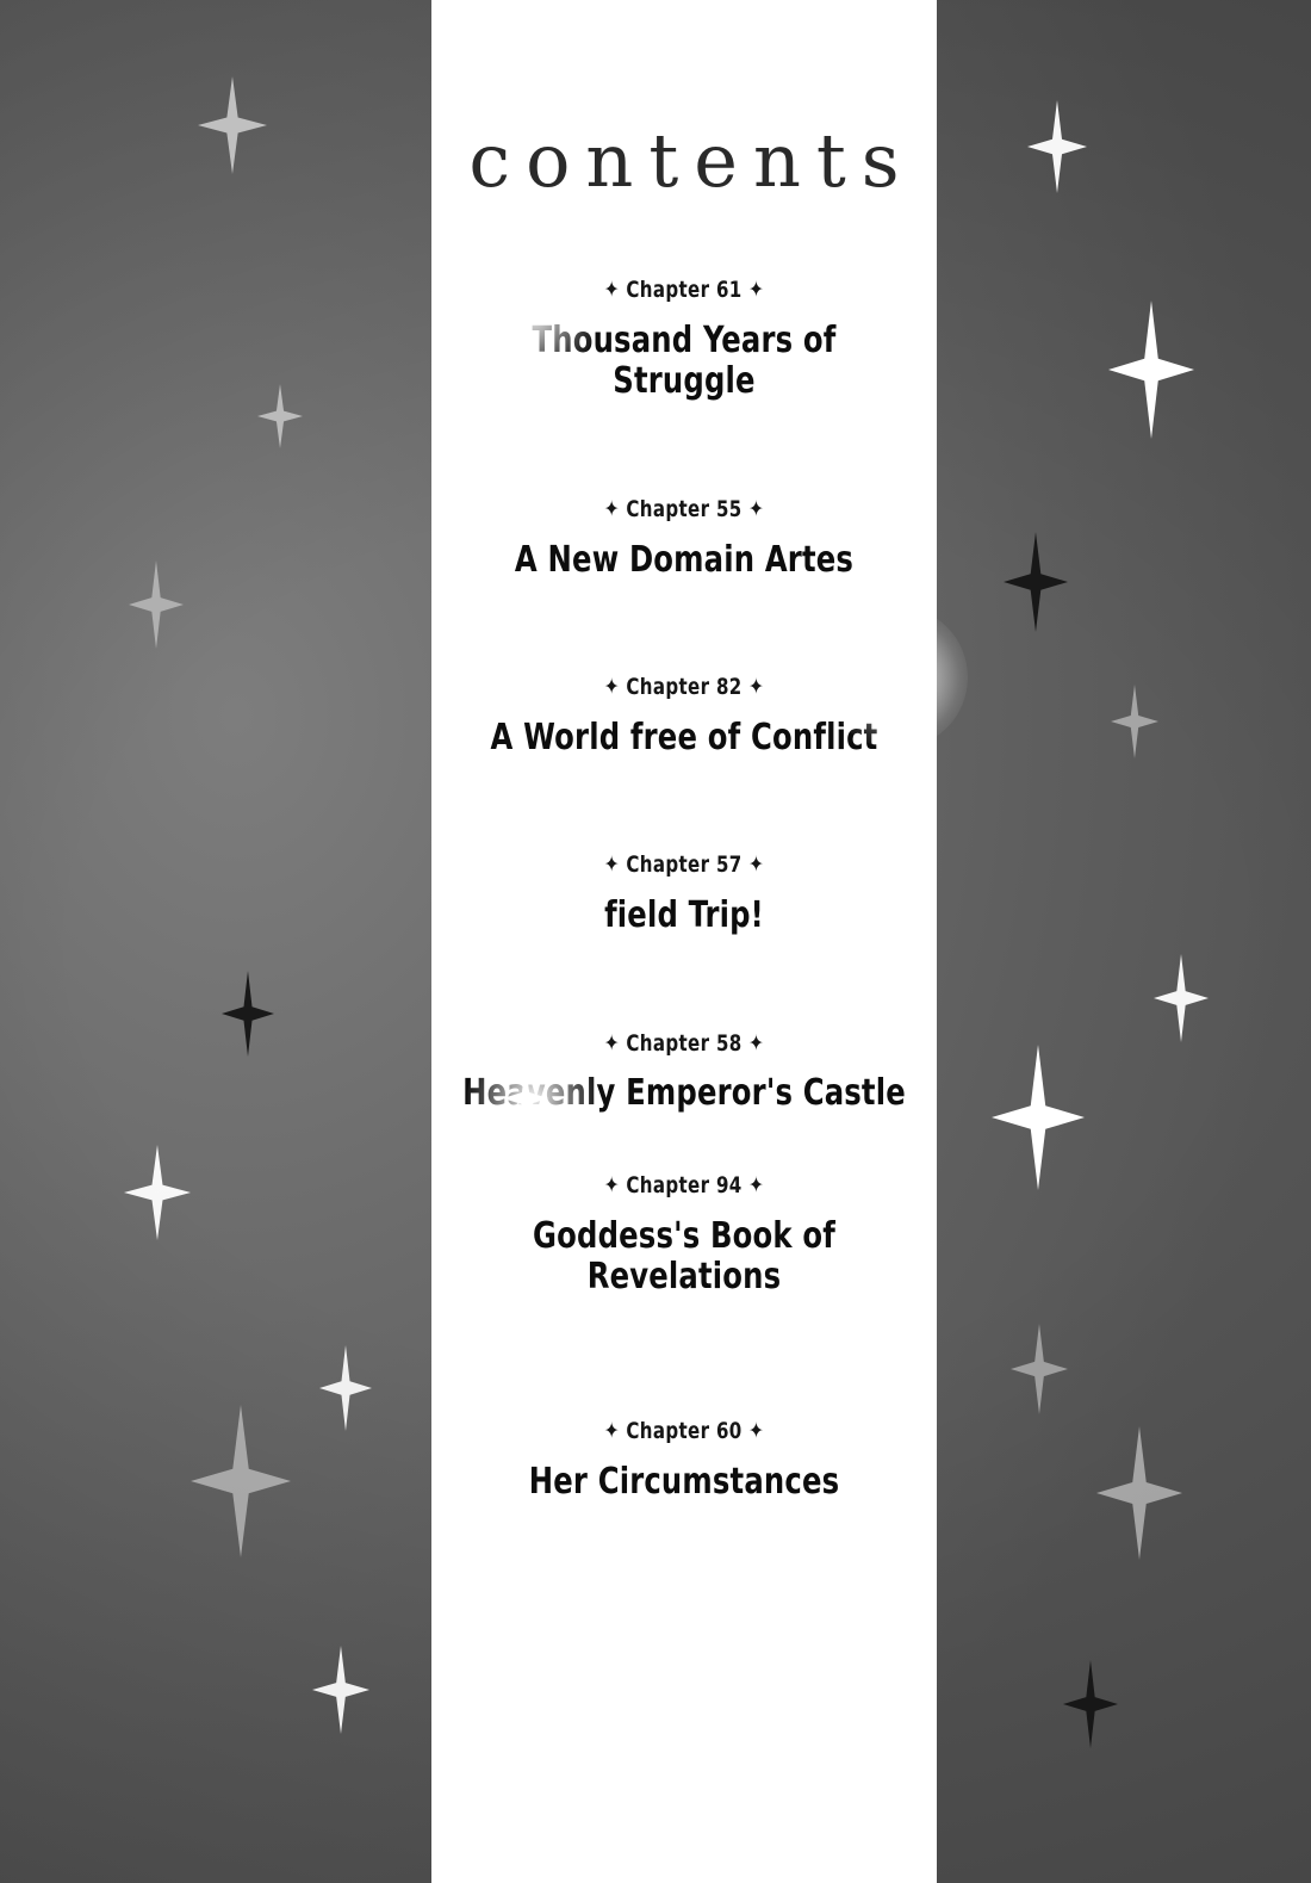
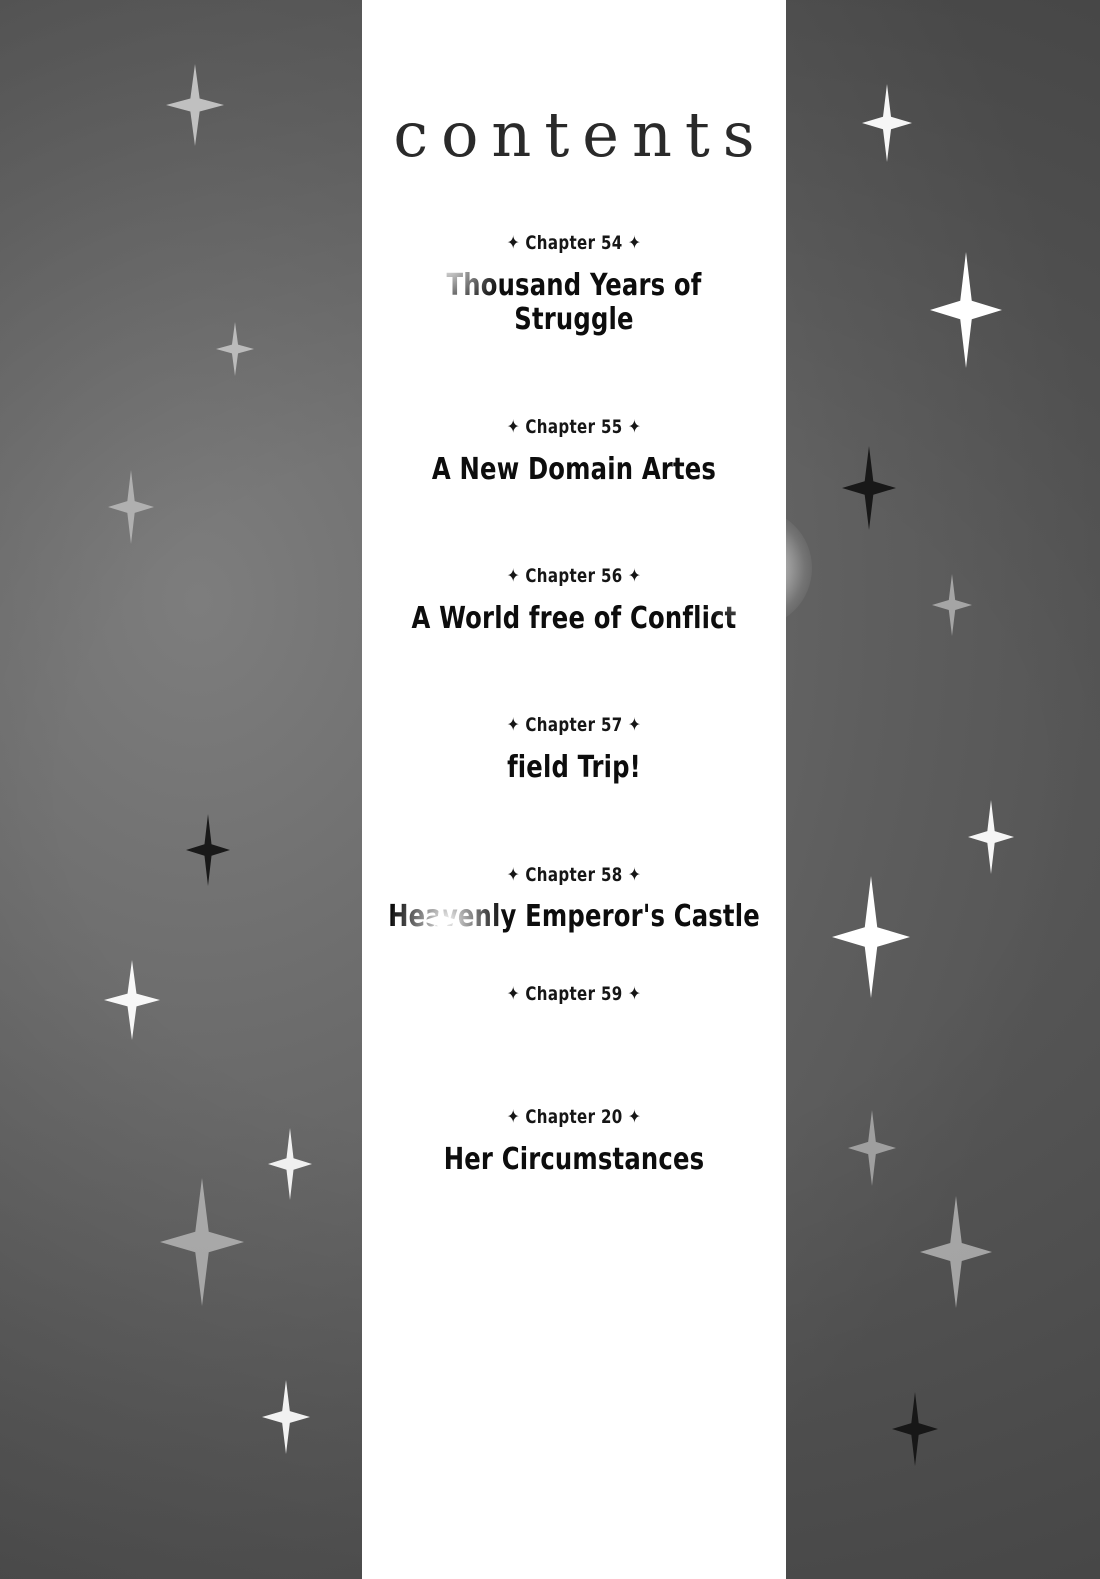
  contents
- ✦ Chapter 61 ✦
+ ✦ Chapter 54 ✦
  usand Years of Struggle
  ✦ Chapter 55 ✦
  A New Domain Artes
- ✦ Chapter 82 ✦
+ ✦ Chapter 56 ✦
  A World free of Conflic
  ✦ Chapter 57 ✦
  field Trip!
  ✦ Chapter 58 ✦
- ✦ Chapter 94 ✦
+ ✦ Chapter 59 ✦
- Goddess's Book of Revelations
- ✦ Chapter 60 ✦
+ ✦ Chapter 20 ✦
  Her Circumstances
